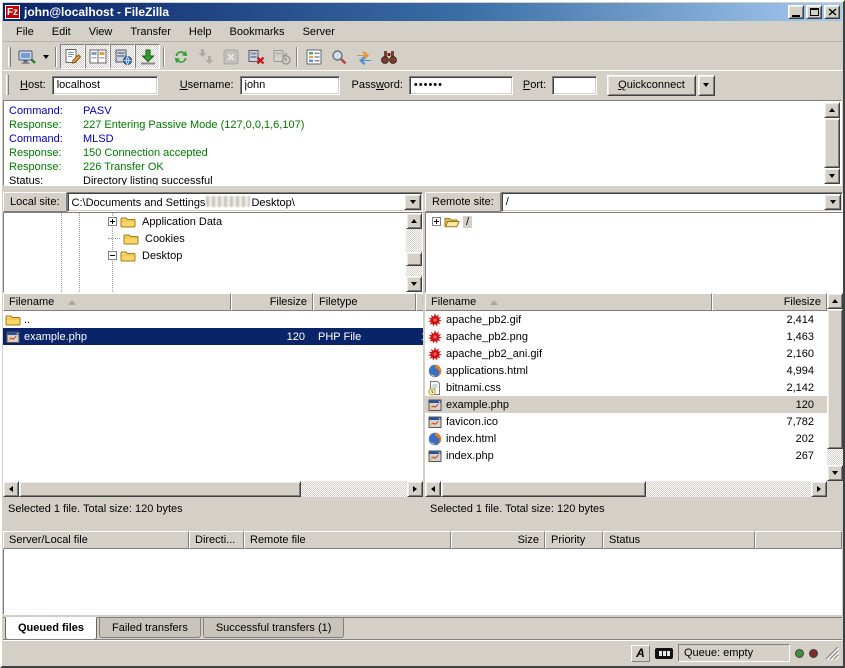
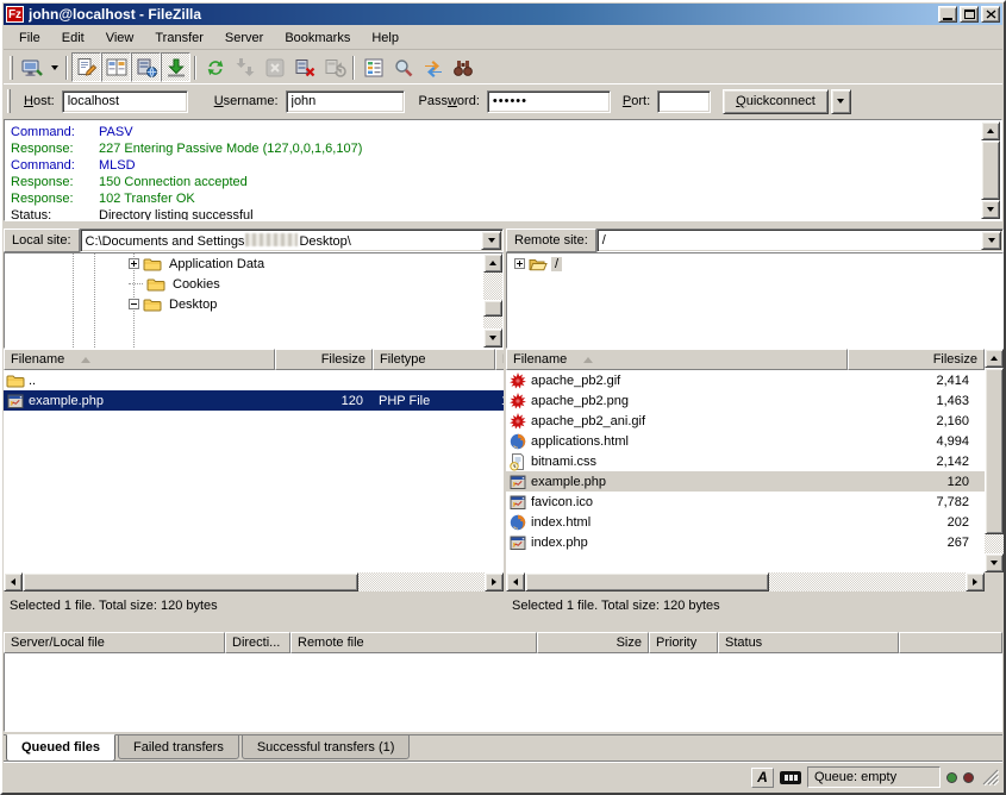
  Fz
  john@localhost - FileZilla
  File
  Edit
  View
  Transfer
- Help
+ Server
  Bookmarks
- Server
+ Help
  Host:
  localhost
  Username:
  john
  Password:
  ••••••
  Port:
  Quickconnect
  Command:
  PASV
  Response:
  227 Entering Passive Mode (127,0,0,1,6,107)
  Command:
  MLSD
  Response:
  150 Connection accepted
  Response:
- 226 Transfer OK
+ 102 Transfer OK
  Status:
  Directory listing successful
  Local site:
  C:\Documents and Settings Desktop\
  Application Data
  Cookies
  Desktop
  Filename
  Filesize
  Filetype
  ..
  example.php
  120
  PHP File
  Selected 1 file. Total size: 120 bytes
  Remote site:
  /
  /
  Filename
  Filesize
  apache_pb2.gif
  2,414
  apache_pb2.png
  1,463
  apache_pb2_ani.gif
  2,160
  applications.html
  4,994
  bitnami.css
  2,142
  example.php
  120
  favicon.ico
  7,782
  index.html
  202
  index.php
  267
  Selected 1 file. Total size: 120 bytes
  Server/Local file
  Directi...
  Remote file
  Size
  Priority
  Status
  Queued files
  Failed transfers
  Successful transfers (1)
  A
  Queue: empty
